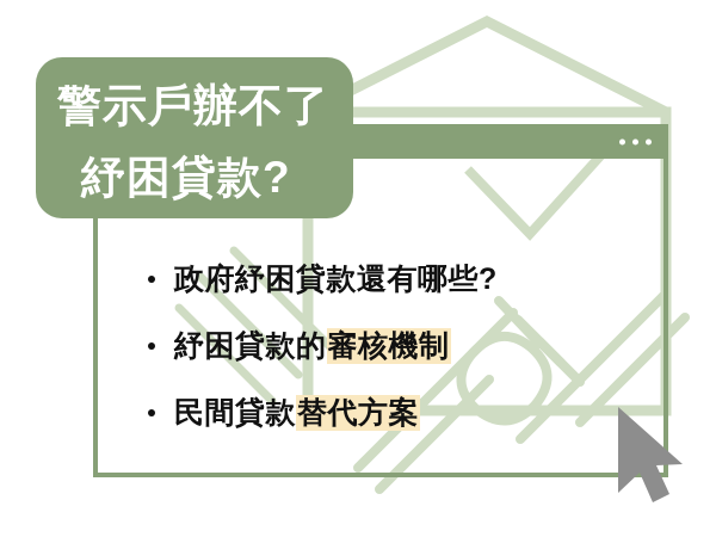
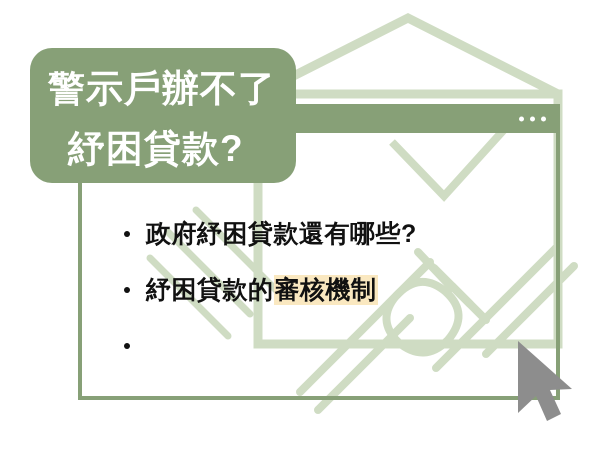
  警示戶辦不了
  紓困貸款?
  政府紓困貸款還有哪些?
  紓困貸款的審核機制
- 民間貸款替代方案
